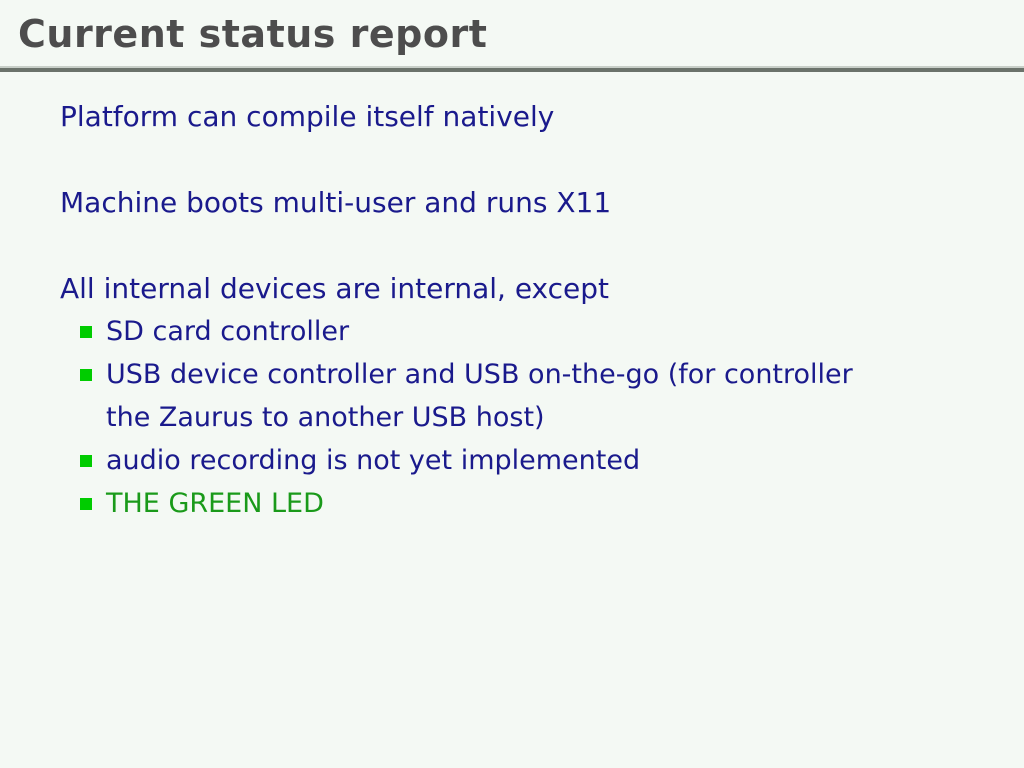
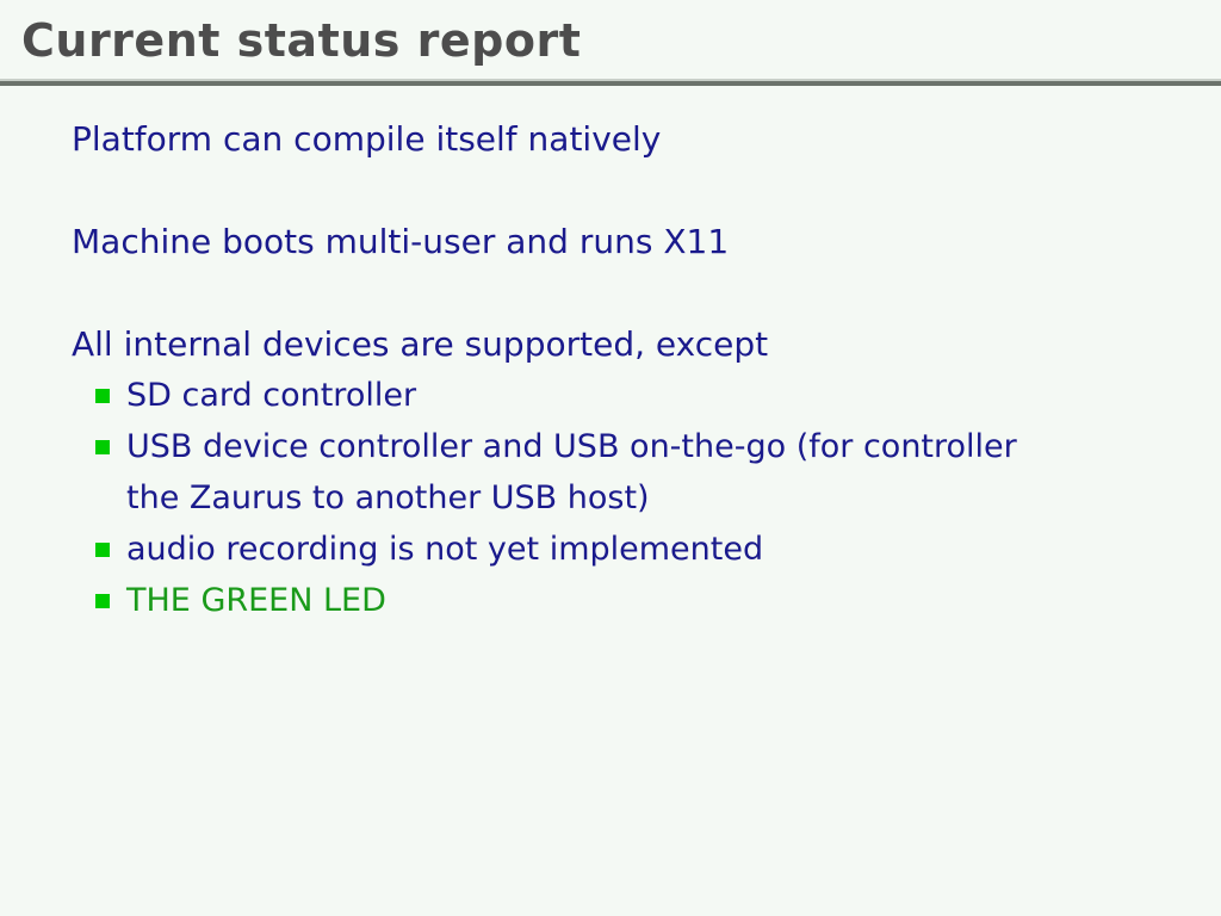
  Current status report
  Platform can compile itself natively
  Machine boots multi-user and runs X11
- All internal devices are internal, except
+ All internal devices are supported, except
  SD card controller
  USB device controller and USB on-the-go (for controller the Zaurus to another USB host)
  audio recording is not yet implemented
  THE GREEN LED
